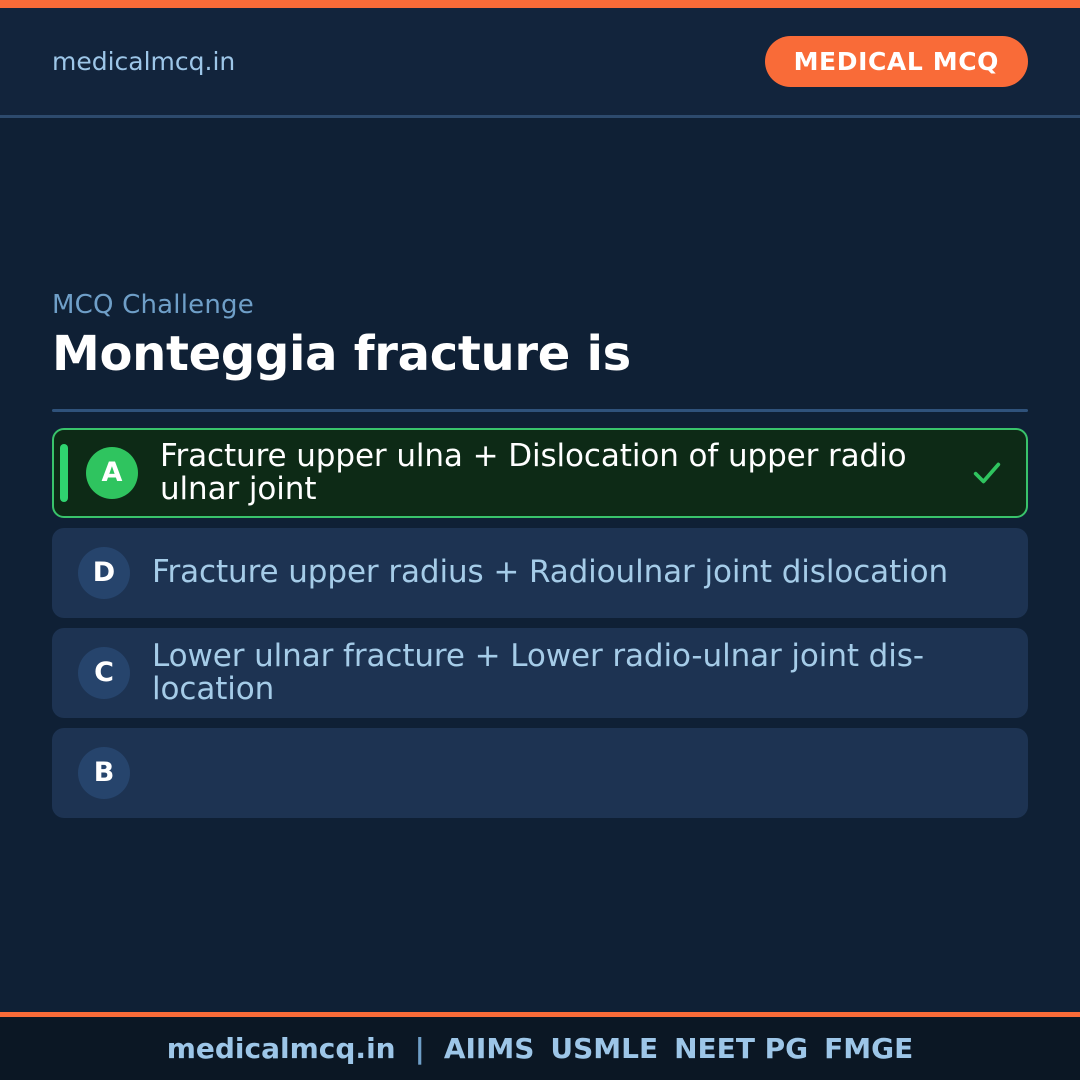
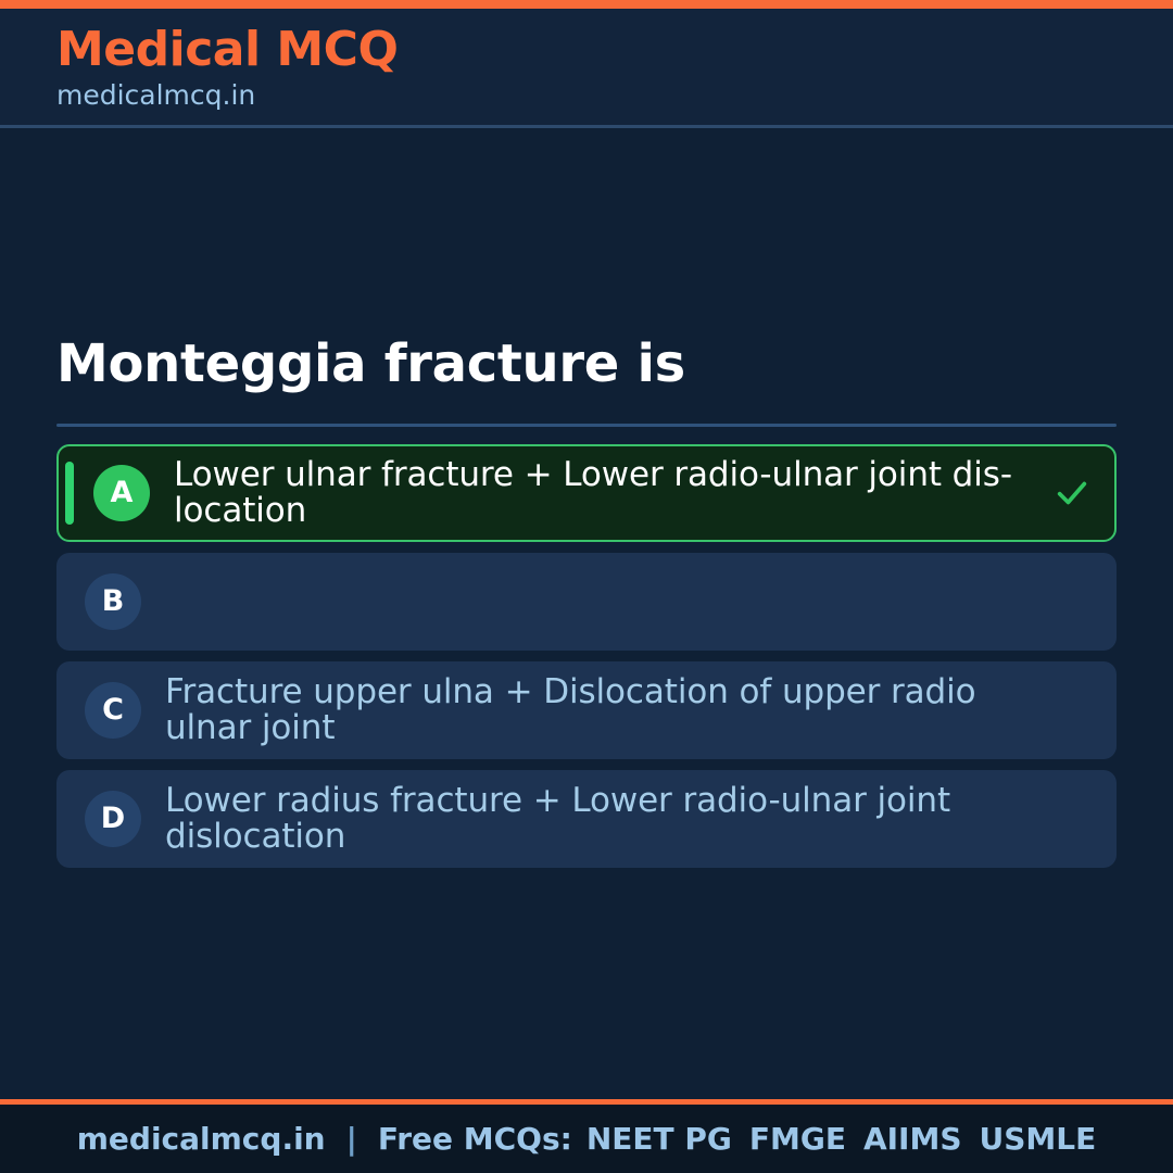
+ Medical MCQ
  medicalmcq.in
- MEDICAL MCQ
- MCQ Challenge
  Monteggia fracture is
  A
- Fracture upper ulna + Dislocation of upper radio ulnar joint
+ Lower ulnar fracture + Lower radio-ulnar joint dis- location
- D
+ B
- Fracture upper radius + Radioulnar joint dislocation
  C
- Lower ulnar fracture + Lower radio-ulnar joint dis- location
+ Fracture upper ulna + Dislocation of upper radio ulnar joint
- B
+ D
+ Lower radius fracture + Lower radio-ulnar joint dislocation
  medicalmcq.in
  |
+ Free MCQs:
- AIIMS
+ NEET PG
- USMLE
+ FMGE
- NEET PG
+ AIIMS
- FMGE
+ USMLE
